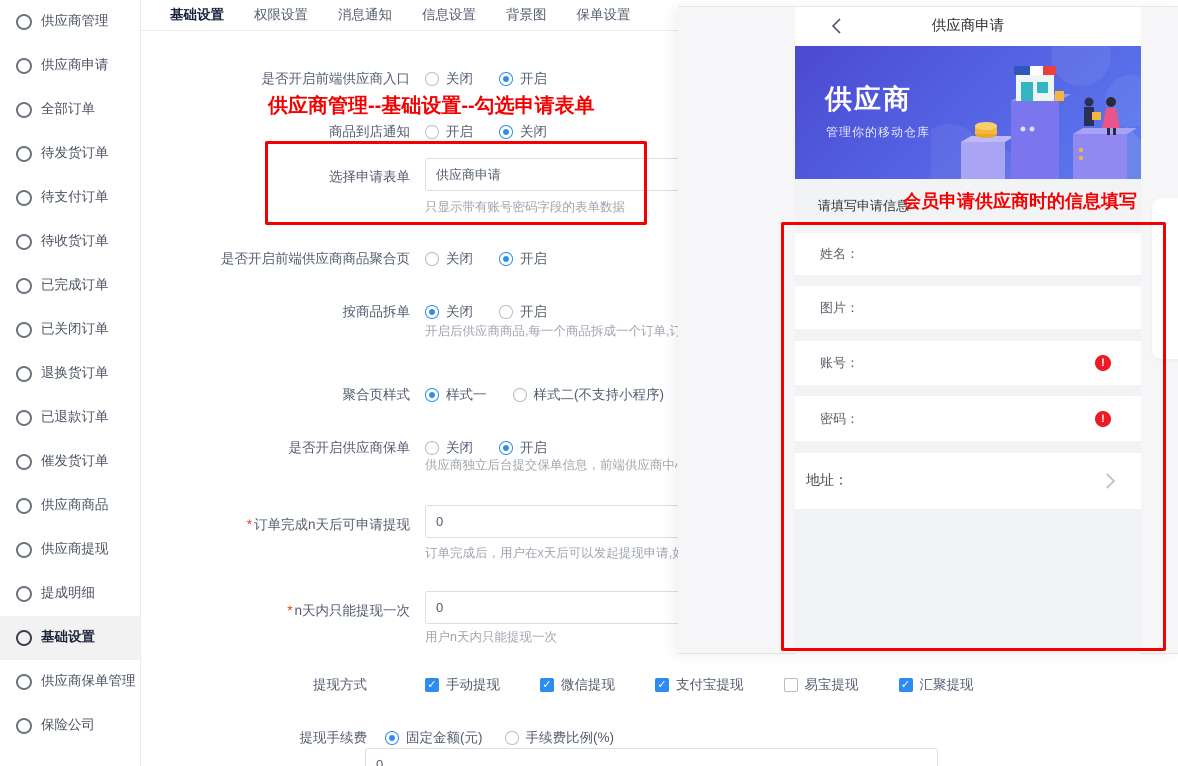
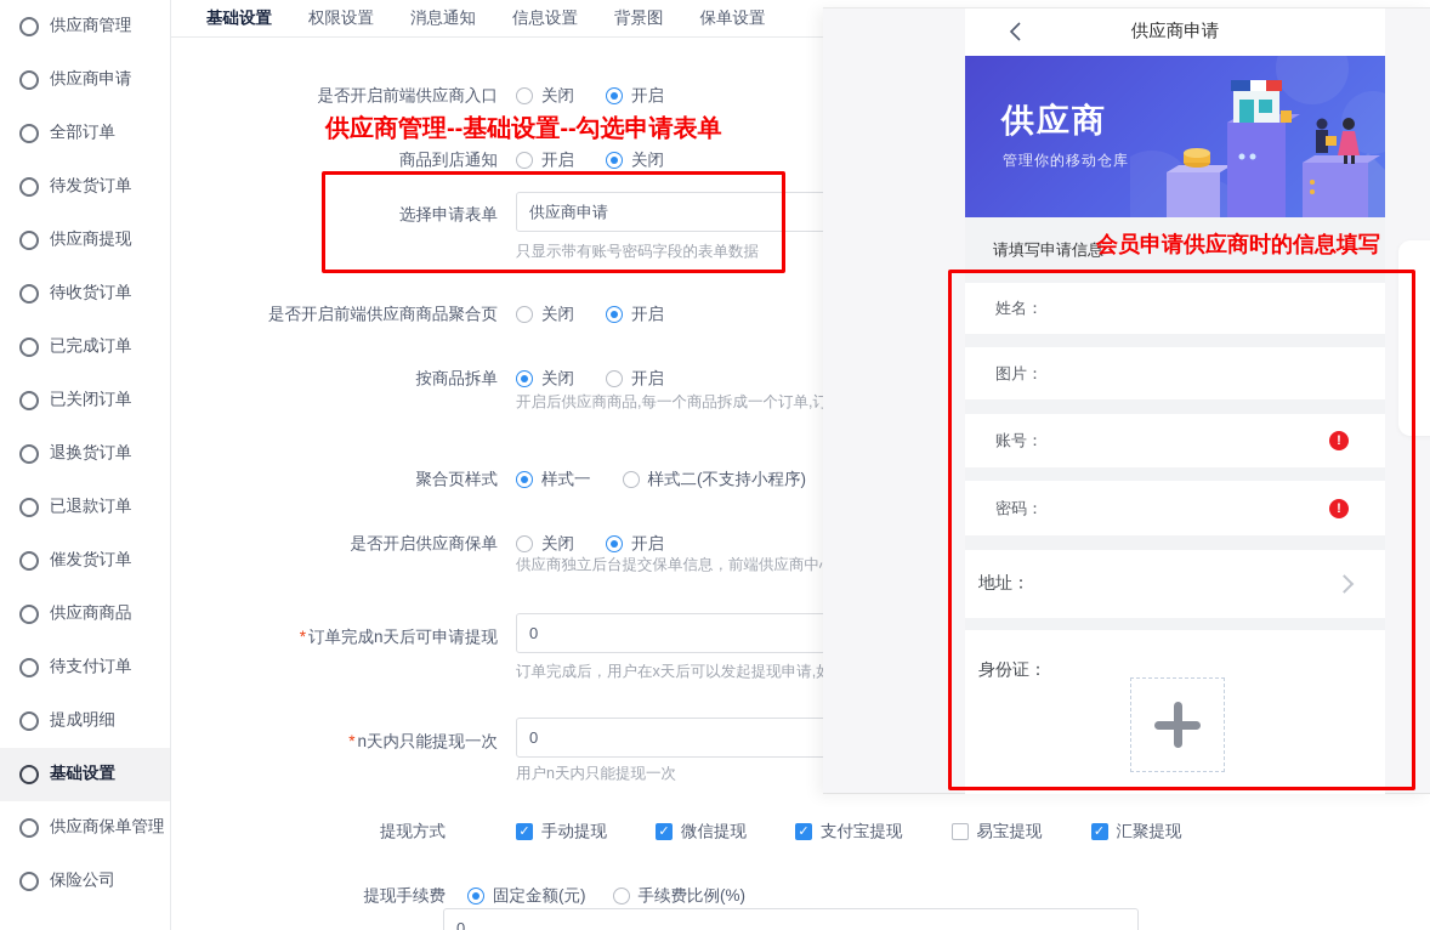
  供应商管理
  供应商申请
  全部订单
  待发货订单
- 待支付订单
+ 供应商提现
  待收货订单
  已完成订单
  已关闭订单
  退换货订单
  已退款订单
  催发货订单
  供应商商品
- 供应商提现
+ 待支付订单
  提成明细
  基础设置
  供应商保单管理
  保险公司
  基础设置
  权限设置
  消息通知
  信息设置
  背景图
  保单设置
  是否开启前端供应商入口
  关闭
  开启
  供应商管理--基础设置--勾选申请表单
  商品到店通知
  开启
  关闭
  选择申请表单
  供应商申请
  只显示带有账号密码字段的表单数据
  是否开启前端供应商商品聚合页
  关闭
  开启
  按商品拆单
  关闭
  开启
  开启后供应商商品,每一个商品拆成一个订单,订
  聚合页样式
  样式一
  样式二(不支持小程序)
  是否开启供应商保单
  关闭
  开启
  供应商独立后台提交保单信息，前端供应商中
  * 订单完成n天后可申请提现
  0
  订单完成后，用户在x天后可以发起提现申请,
  * n天内只能提现一次
  0
  用户n天内只能提现一次
  提现方式
  ✓
  手动提现
  ✓
  微信提现
  ✓
  支付宝提现
  易宝提现
  ✓
  汇聚提现
  提现手续费
  固定金额(元)
  手续费比例(%)
  0
  供应商申请
  供应商
  管理你的移动仓库
  请填写申请信息
  姓名：
  图片：
  账号：
  !
  密码：
  !
  地址：
+ 身份证：
  会员申请供应商时的信息填写
